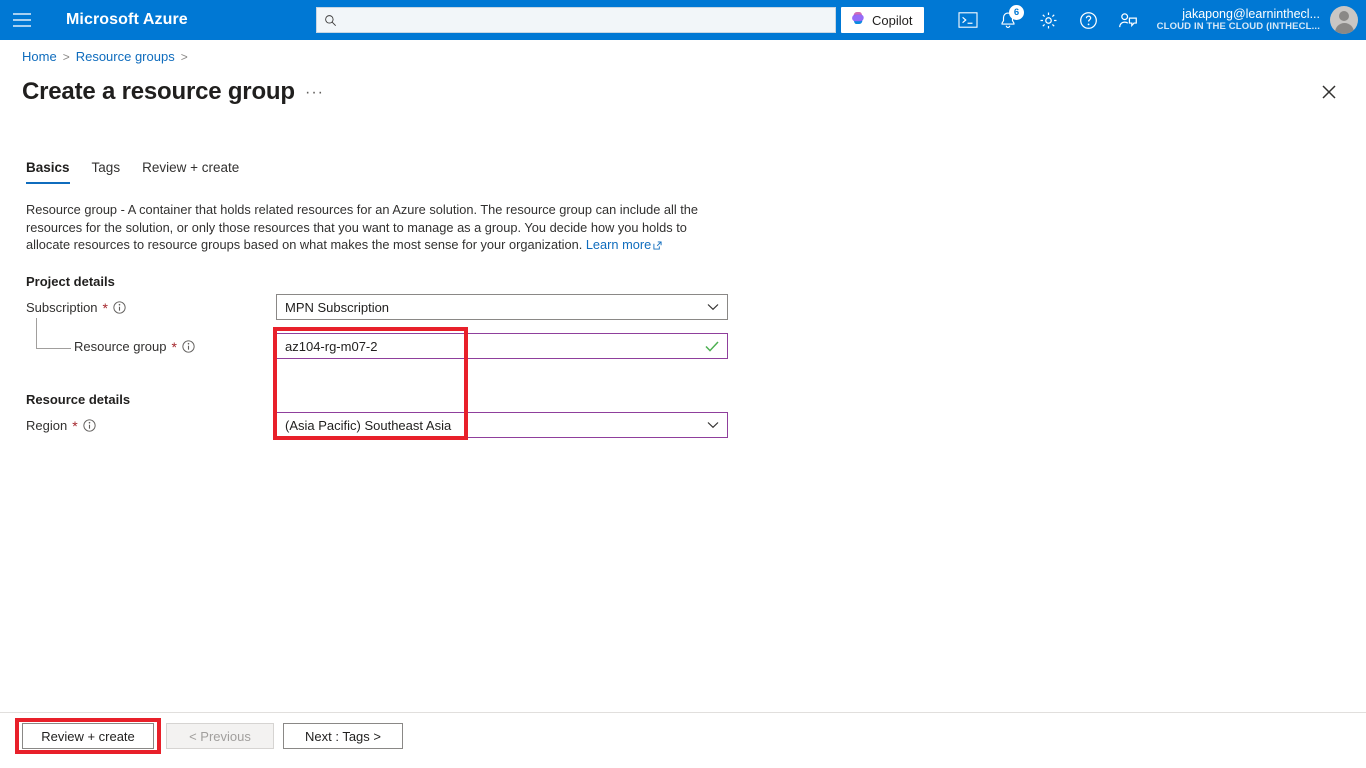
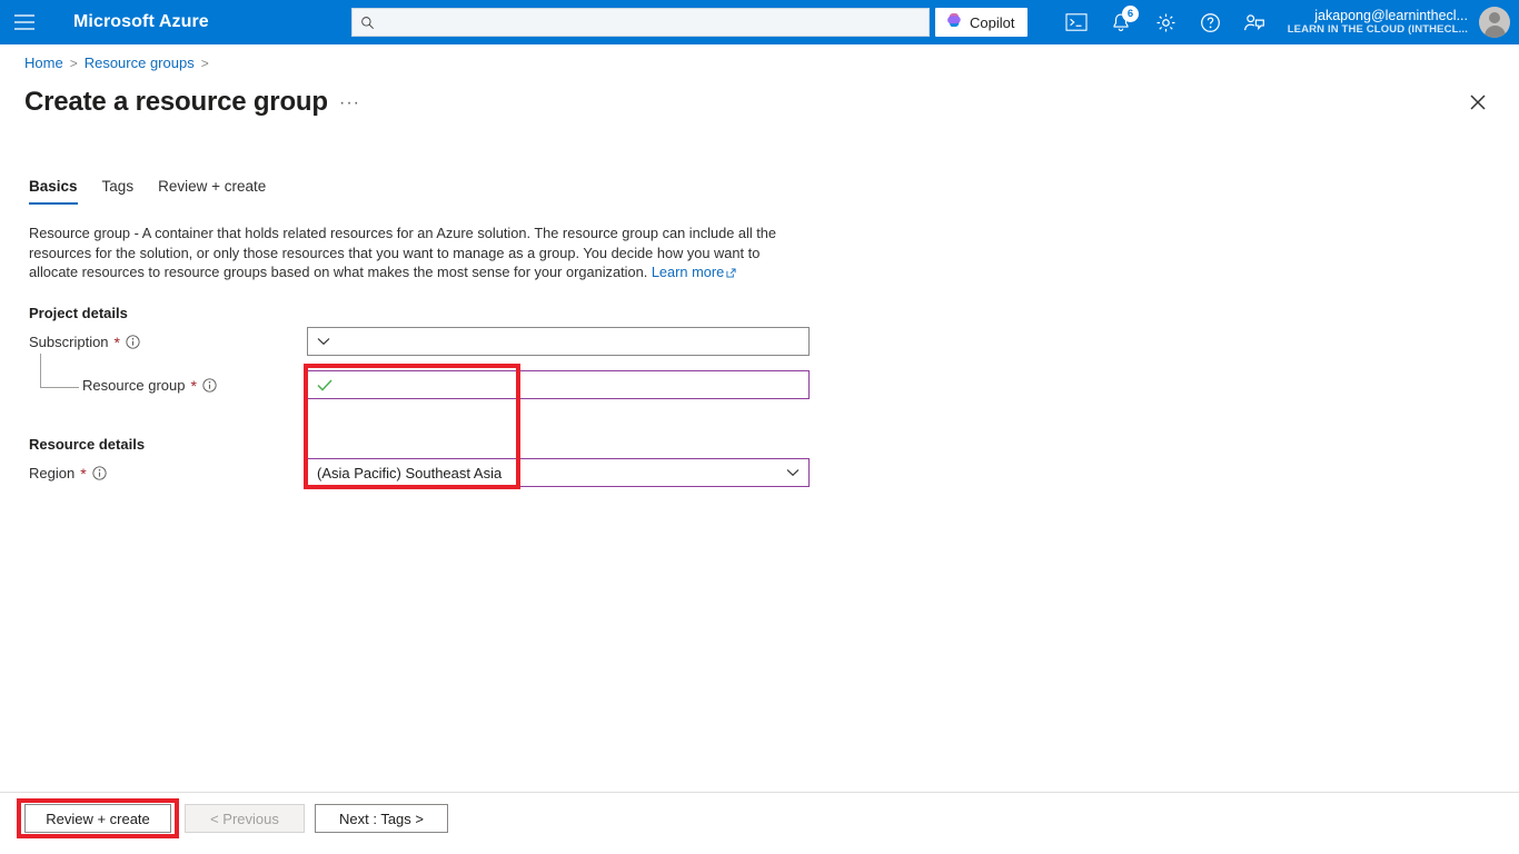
  Microsoft Azure
  Copilot
  6
  jakapong@learninthecl...
- CLOUD IN THE CLOUD (INTHECL...
+ LEARN IN THE CLOUD (INTHECL...
  Home
  >
  Resource groups
  >
  Create a resource group
  ···
  Basics
  Tags
  Review + create
- Resource group - A container that holds related resources for an Azure solution. The resource group can include all the resources for the solution, or only those resources that you want to manage as a group. You decide how you holds to allocate resources to resource groups based on what makes the most sense for your organization. Learn more
+ Resource group - A container that holds related resources for an Azure solution. The resource group can include all the resources for the solution, or only those resources that you want to manage as a group. You decide how you want to allocate resources to resource groups based on what makes the most sense for your organization. Learn more
  Project details
  Subscription
  *
- MPN Subscription
  Resource group
  *
- az104-rg-m07-2
  Resource details
  Region
  *
  (Asia Pacific) Southeast Asia
  Review + create
  < Previous
  Next : Tags >
